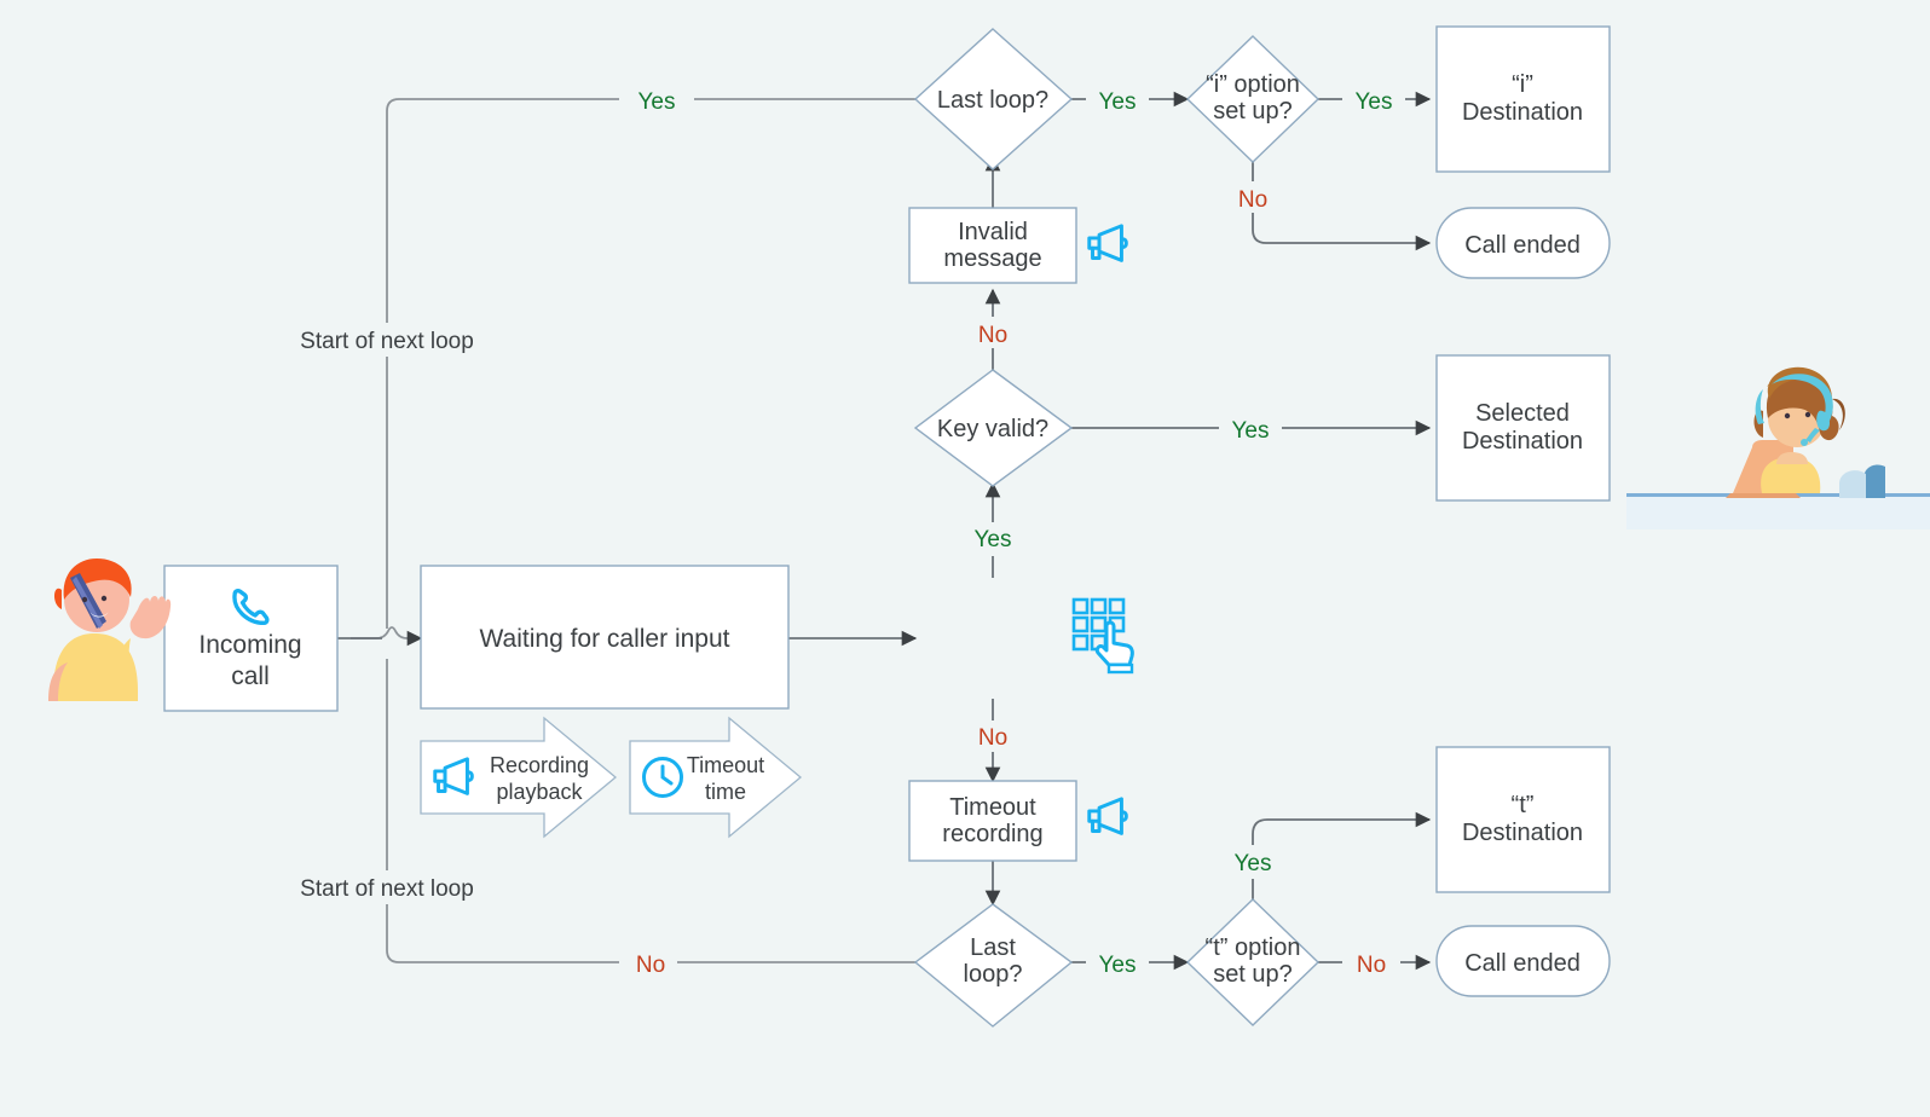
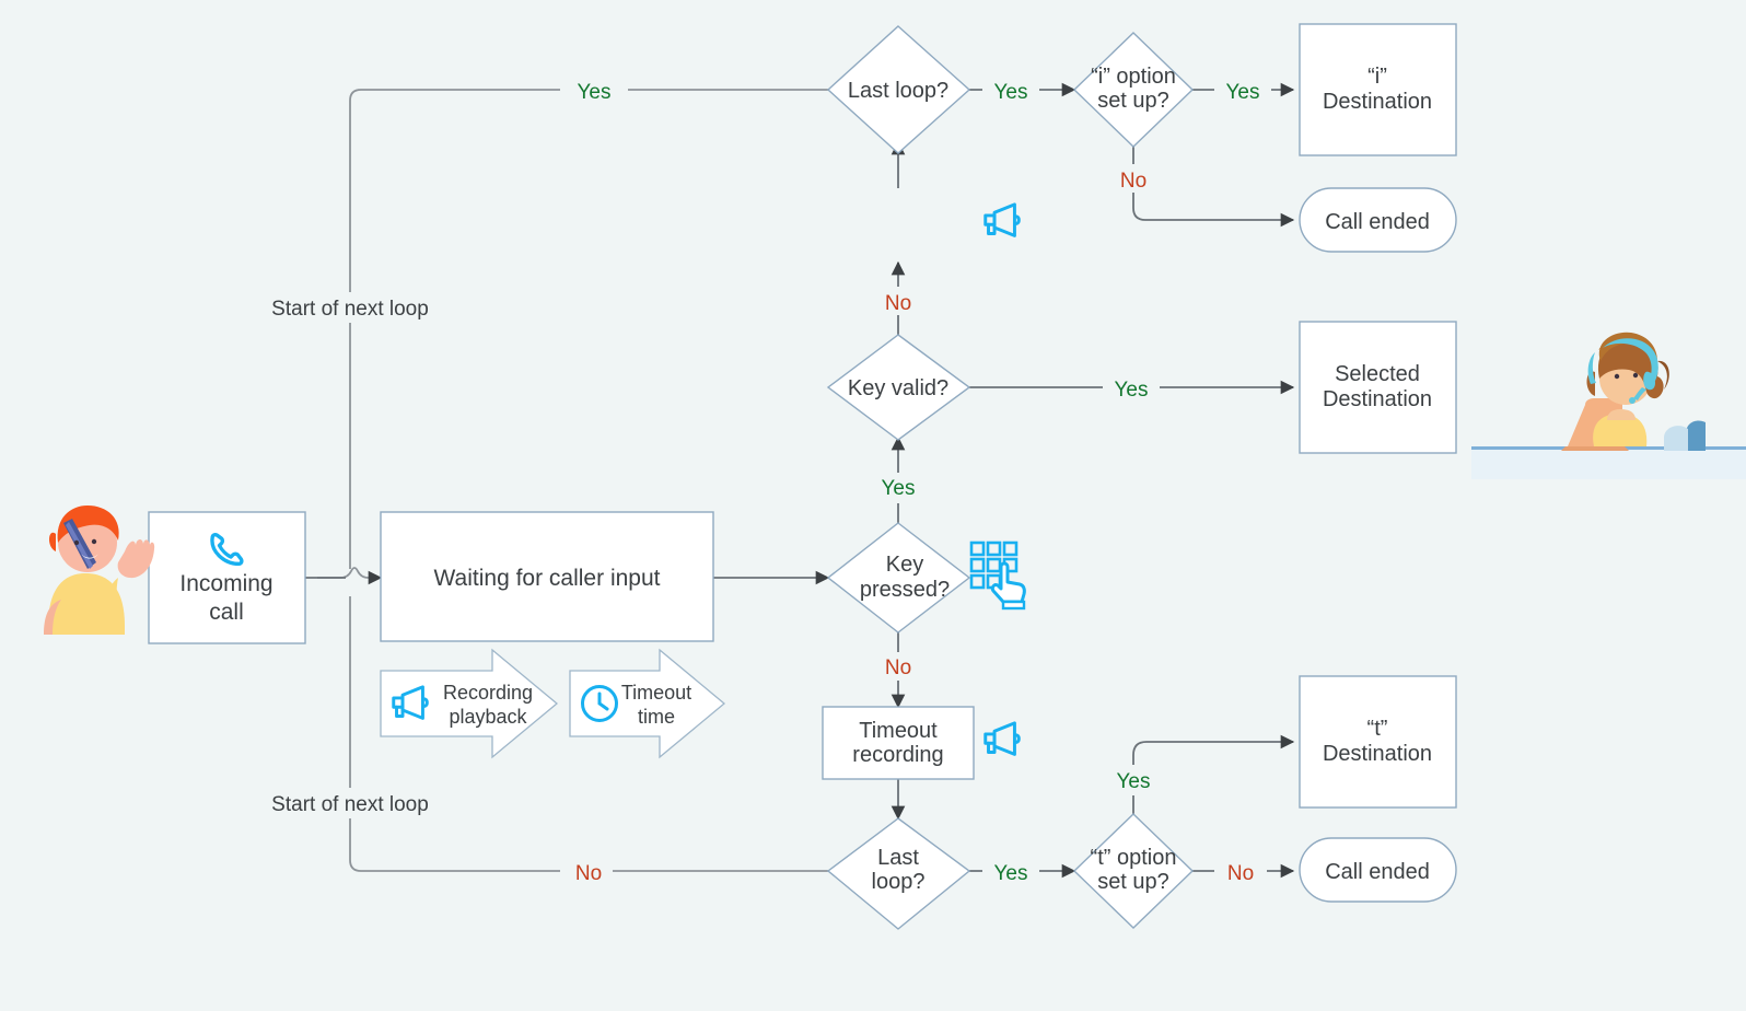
  Yes
  Yes
  Yes
  No
  No
  Yes
  Yes
  No
  Yes
  Yes
  No
  No
  Start of next loop
  Start of next loop
  Incoming
  call
  Waiting for caller input
  Recording
  playback
  Timeout
  time
+ Key
+ pressed?
  Key valid?
- Invalid
- message
  Last loop?
  “i” option
  set up?
  “i”
  Destination
  Call ended
  Selected
  Destination
  Timeout
  recording
  Last
  loop?
  “t” option
  set up?
  “t”
  Destination
  Call ended
